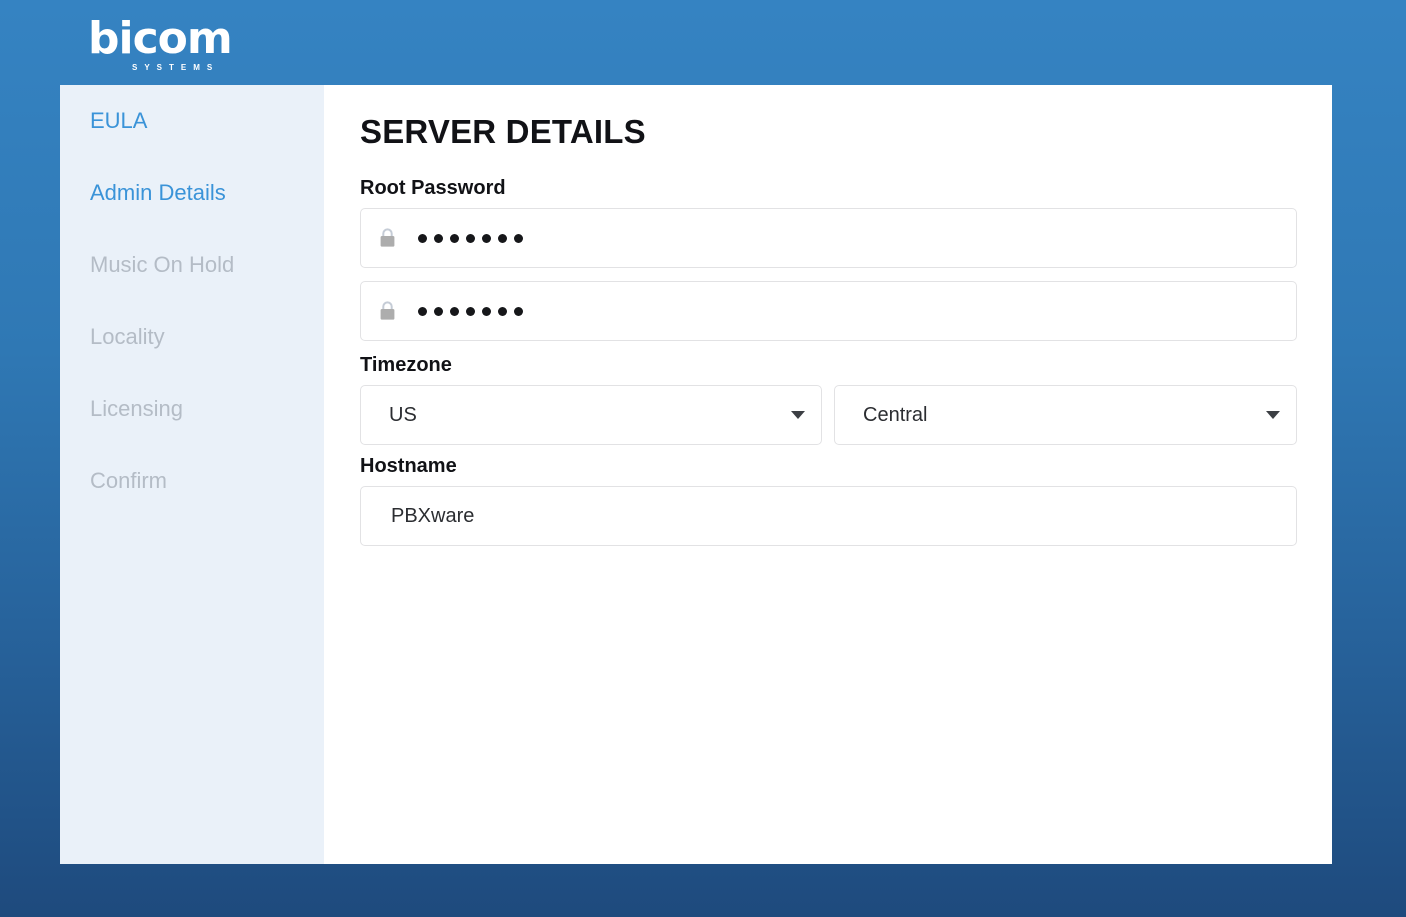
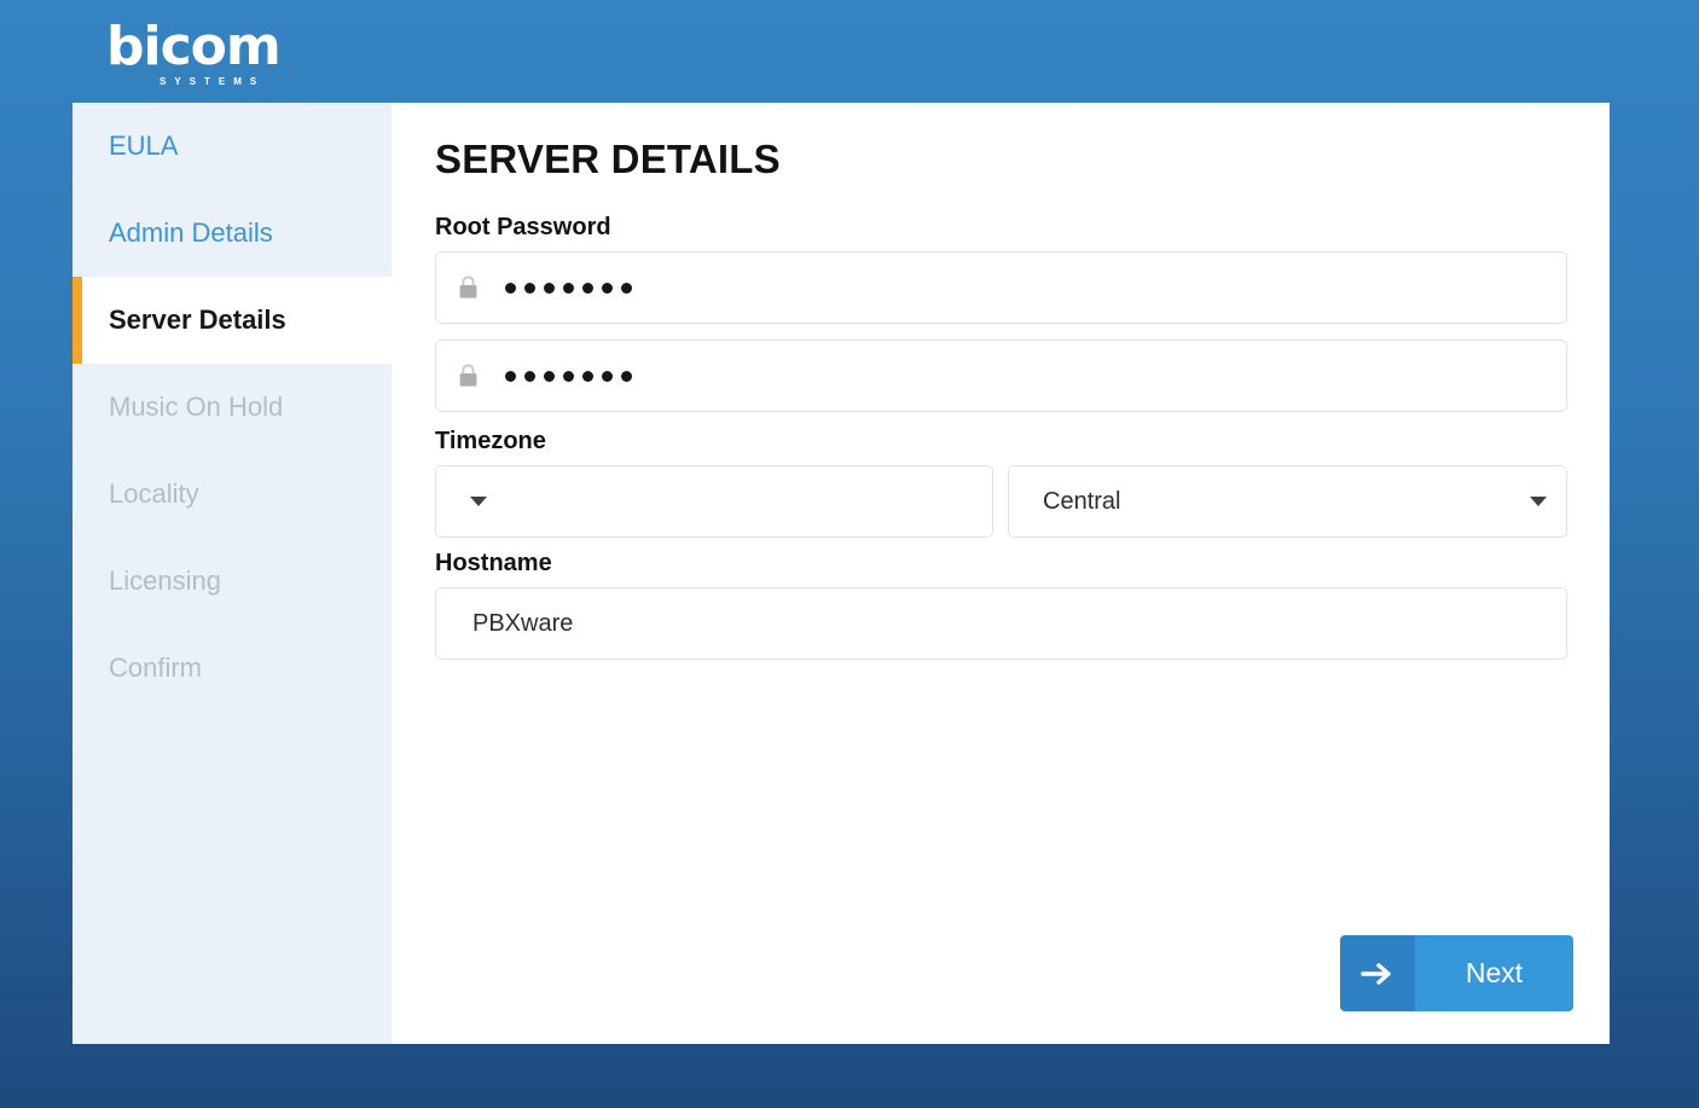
  bicom
  SYSTEMS
  EULA
  Admin Details
+ Server Details
  Music On Hold
  Locality
  Licensing
  Confirm
  SERVER DETAILS
  Root Password
  Timezone
- US
  Central
  Hostname
  PBXware
+ Next
